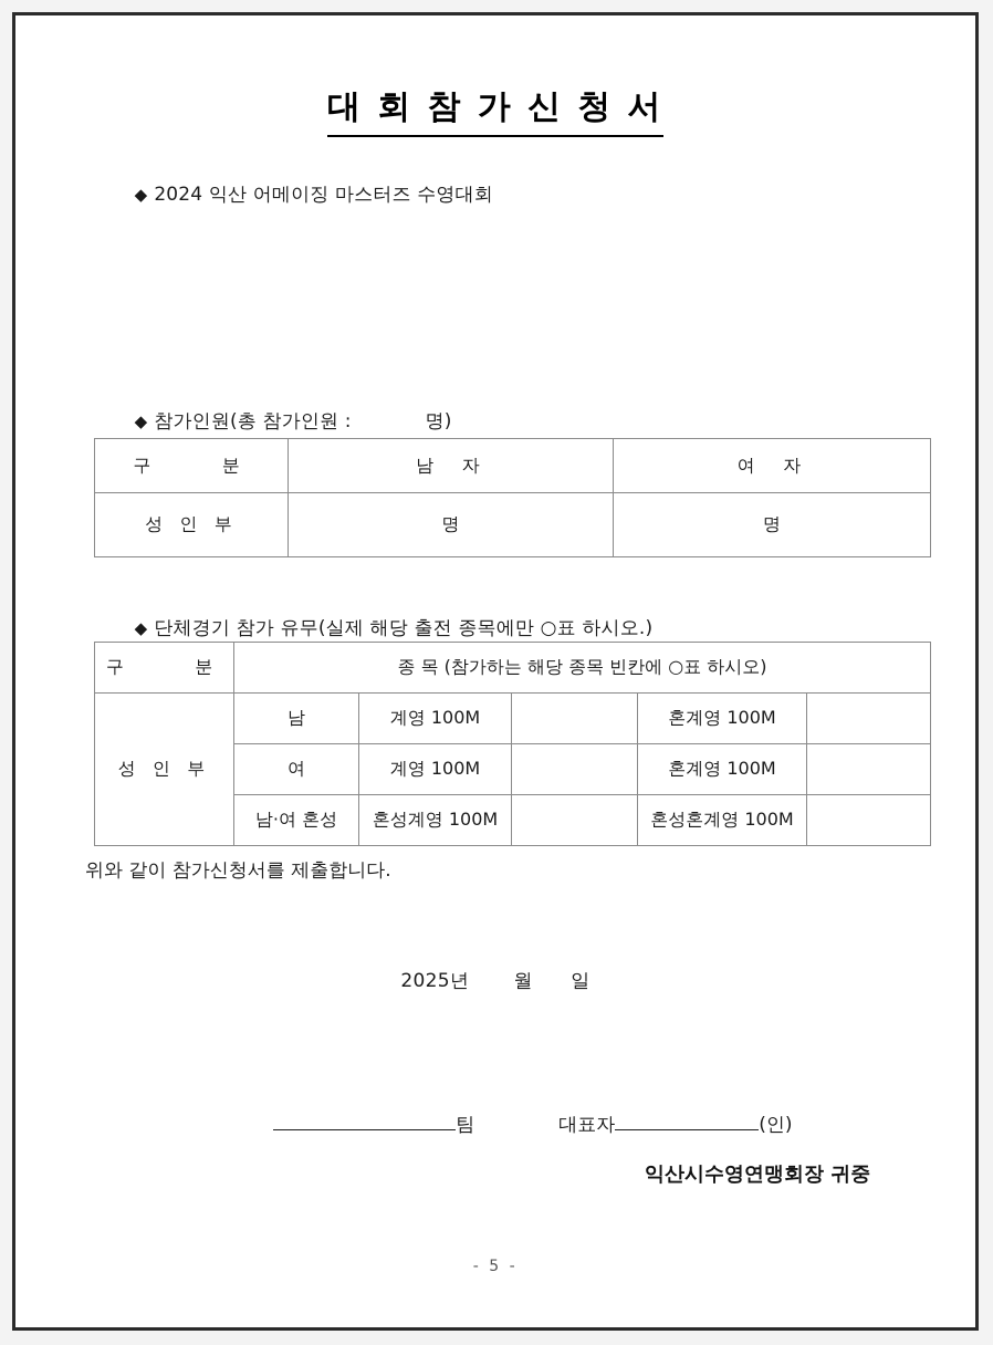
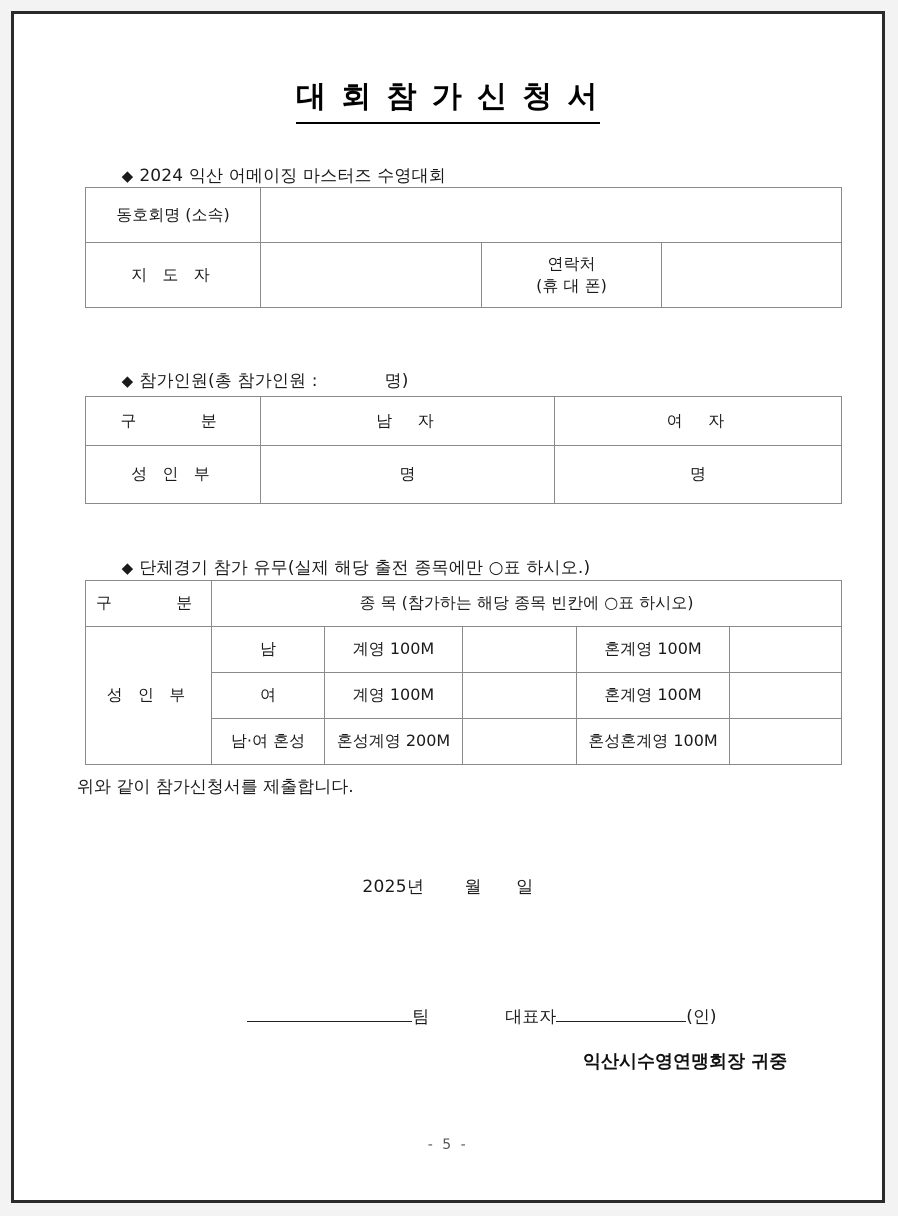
  대 회 참 가 신 청 서
  ◆ 2024 익산 어메이징 마스터즈 수영대회
+ 동호회명 (소속)
+ 지 도 자		연락처 (휴 대 폰)
  ◆ 참가인원(총 참가인원 : 명)
  구 분	남 자	여 자
  성 인 부	명	명
  ◆ 단체경기 참가 유무(실제 해당 출전 종목에만 ○표 하시오.)
  구 분	종 목 (참가하는 해당 종목 빈칸에 ○표 하시오)
  성 인 부	남	계영 100M		혼계영 100M
  여	계영 100M		혼계영 100M
- 남·여 혼성	혼성계영 100M		혼성혼계영 100M
+ 남·여 혼성	혼성계영 200M		혼성혼계영 100M
  위와 같이 참가신청서를 제출합니다.
  2025년 월 일
  팀
  대표자 (인)
  익산시수영연맹회장 귀중
  - 5 -
